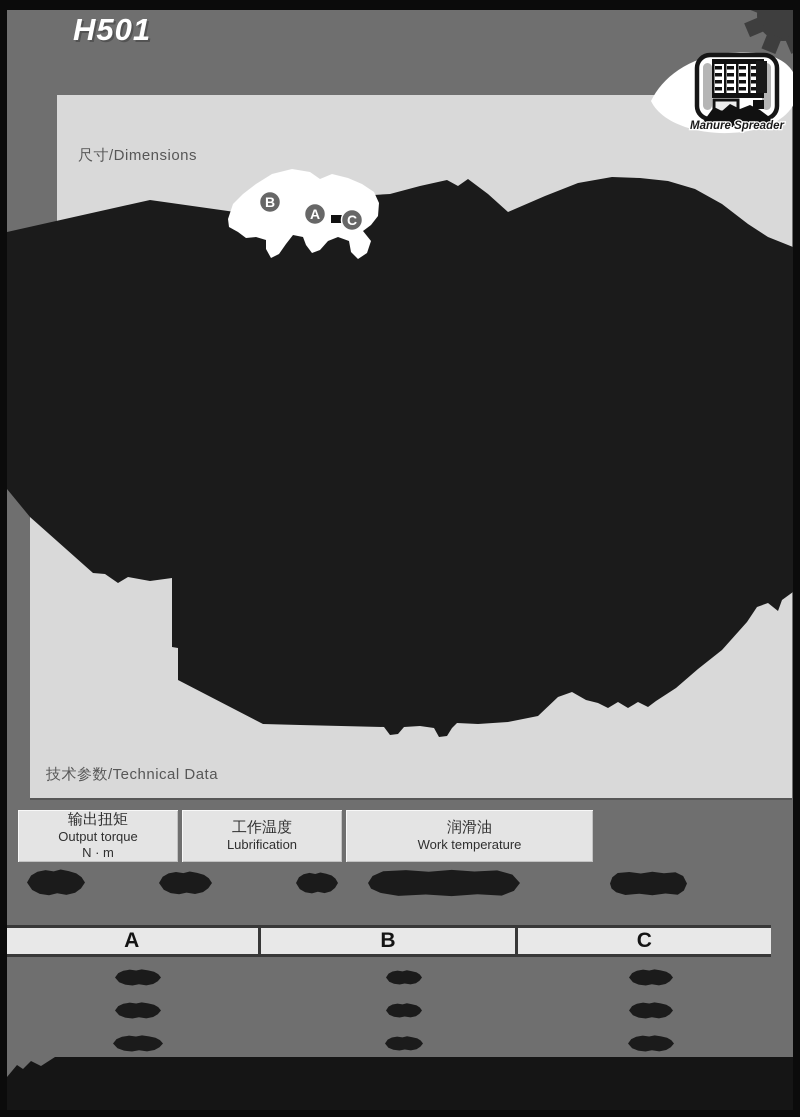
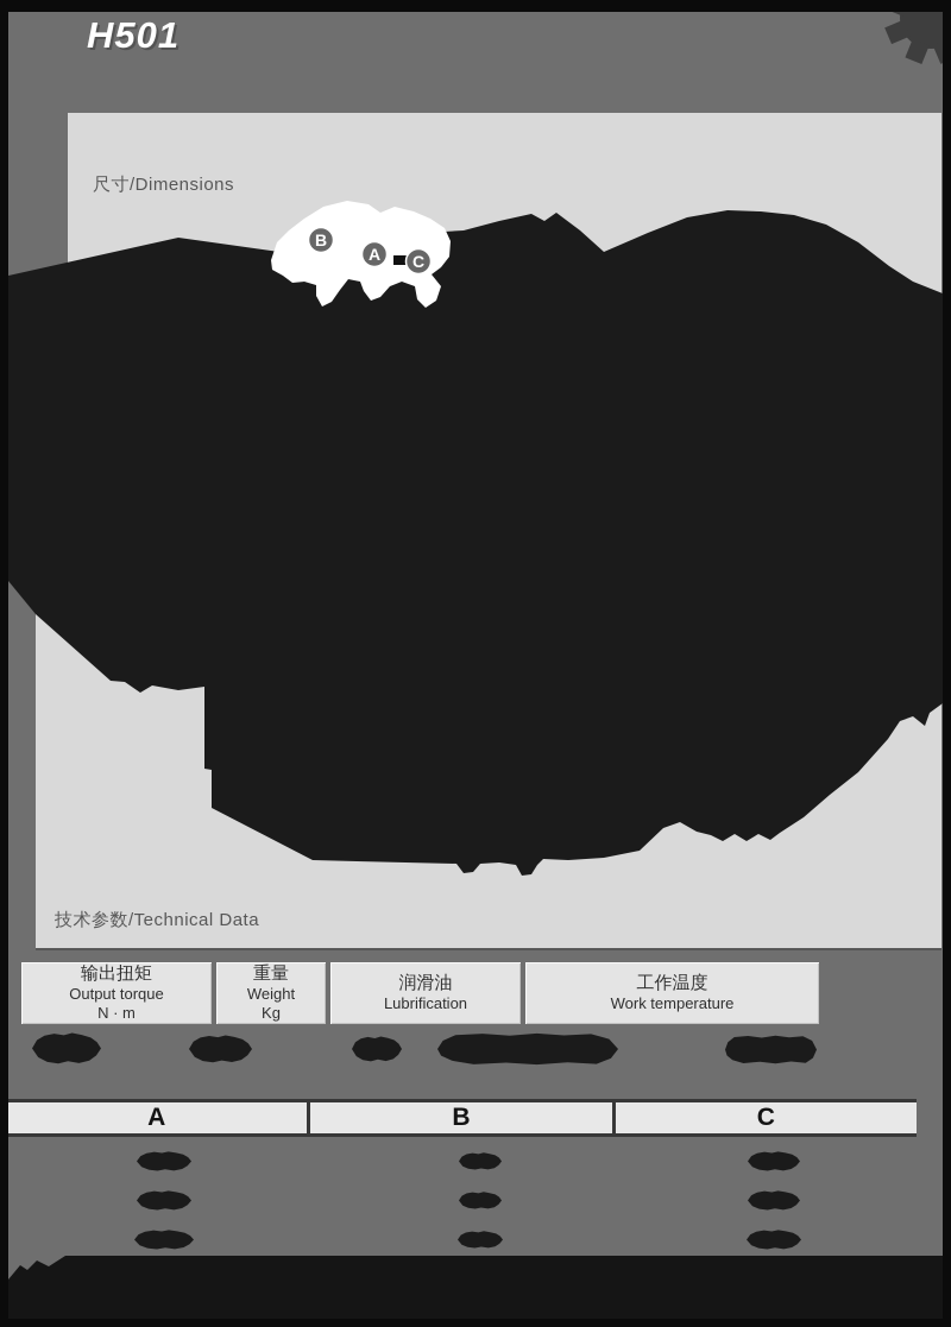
  H501
  尺寸/Dimensions
  技术参数/Technical Data
- Manure Spreader
  B
  A
  C
  输出扭矩
  Output torque
  N · m
+ 重量
+ Weight
+ Kg
- 工作温度
+ 润滑油
  Lubrification
- 润滑油
+ 工作温度
  Work temperature
  A
  B
  C
